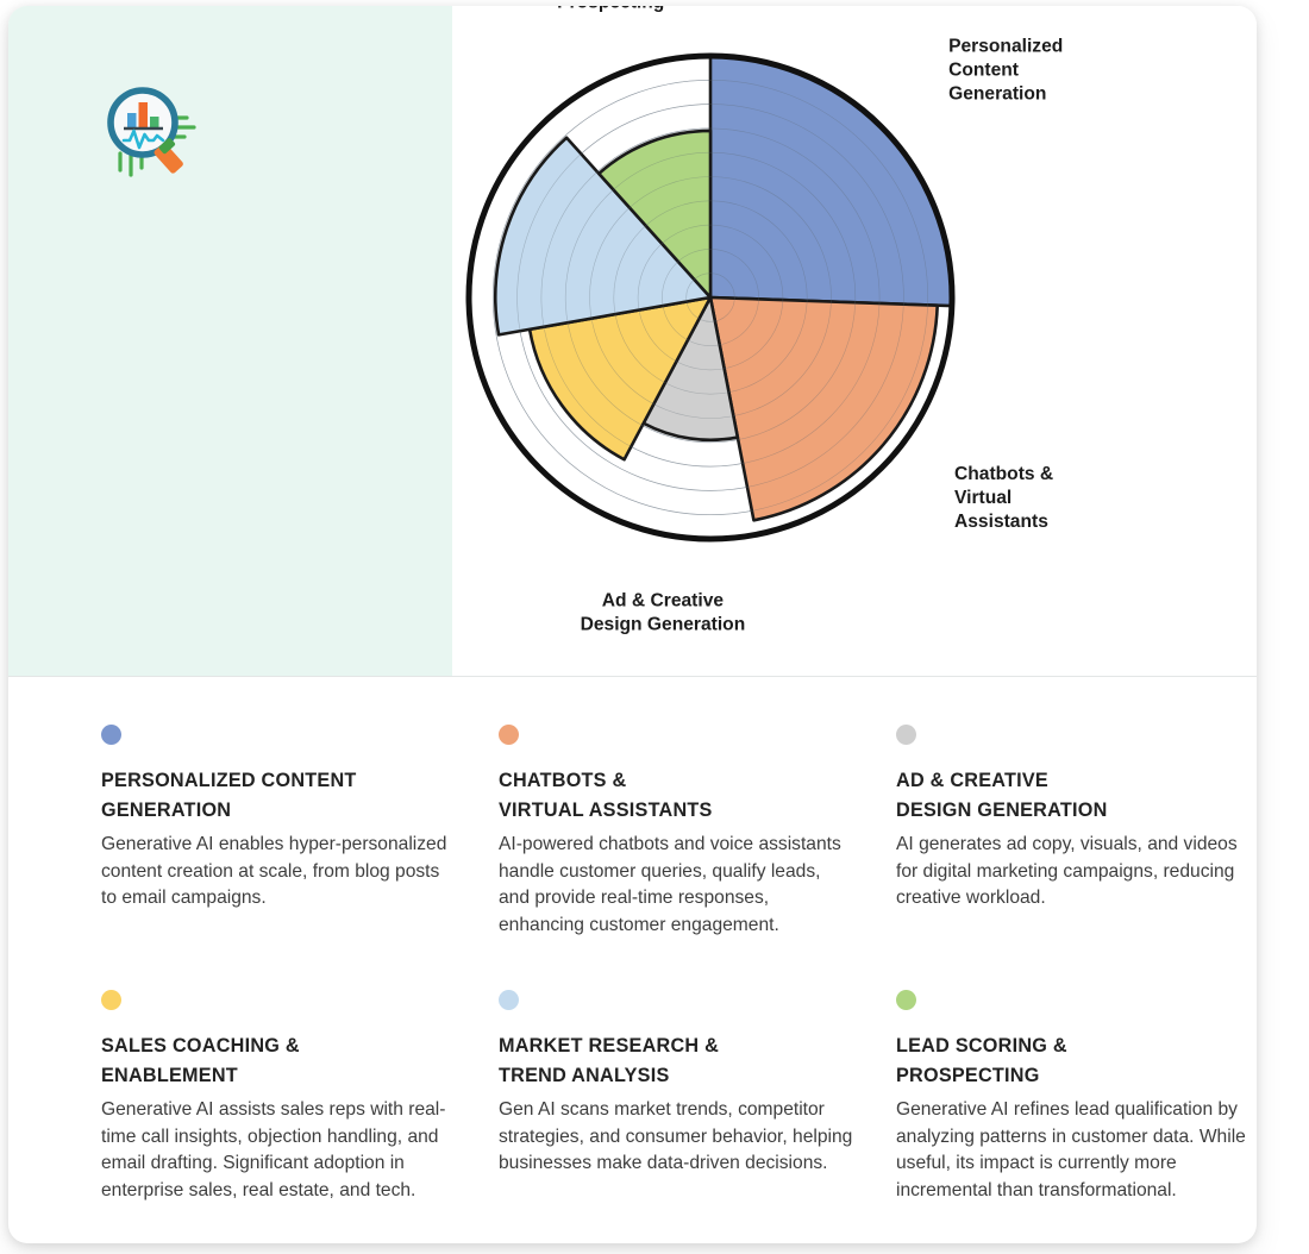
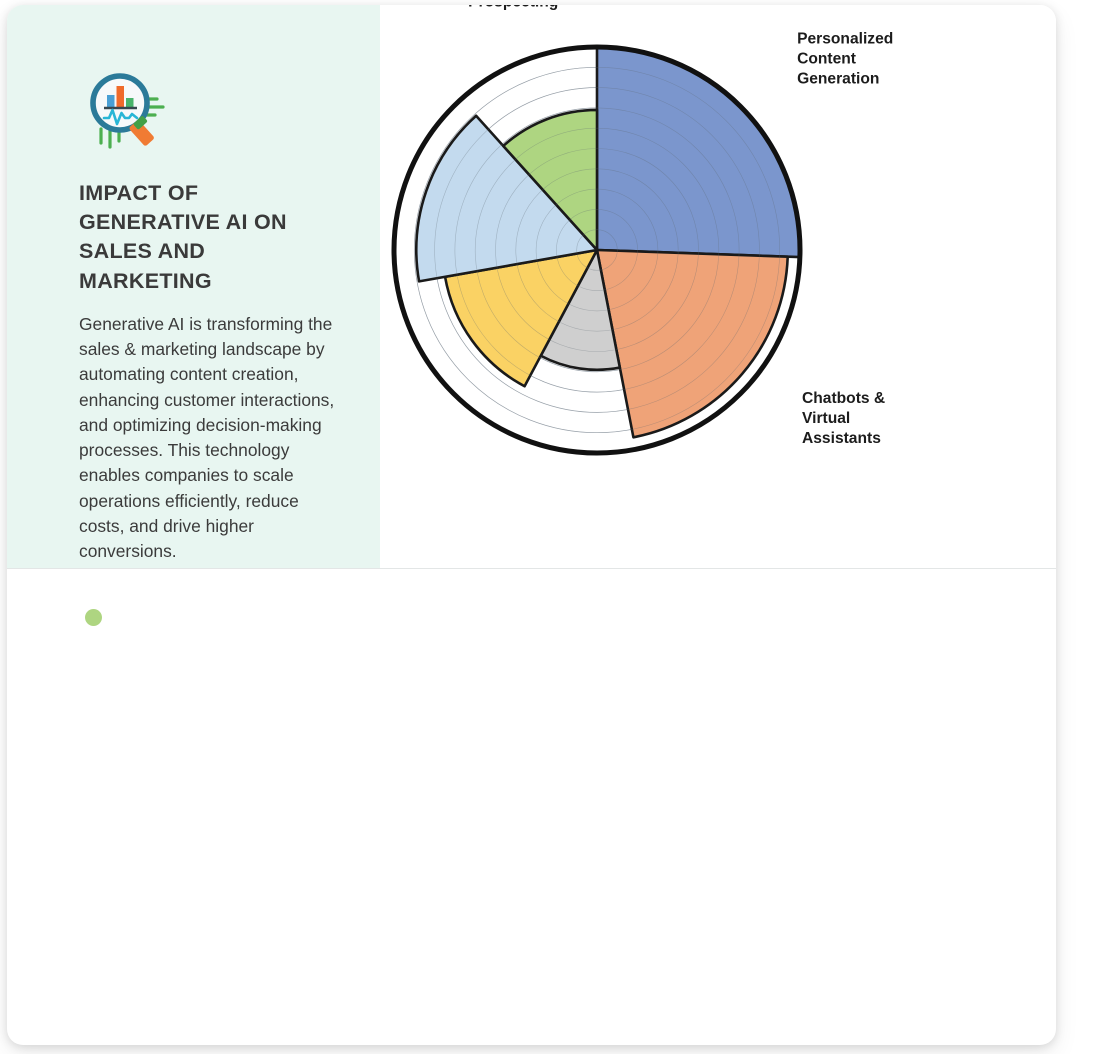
+ IMPACT OF GENERATIVE AI ON SALES AND MARKETING
+ Generative AI is transforming the sales & marketing landscape by automating content creation, enhancing customer interactions, and optimizing decision-making processes. This technology enables companies to scale operations efficiently, reduce costs, and drive higher conversions.
  Personalized Content Generation
  Chatbots & Virtual Assistants
- Ad & Creative Design Generation
- PERSONALIZED CONTENT
- GENERATION
- Generative AI enables hyper-personalized content creation at scale, from blog posts to email campaigns.
- CHATBOTS &
- VIRTUAL ASSISTANTS
- AI-powered chatbots and voice assistants handle customer queries, qualify leads, and provide real-time responses, enhancing customer engagement.
- AD & CREATIVE
- DESIGN GENERATION
- AI generates ad copy, visuals, and videos for digital marketing campaigns, reducing creative workload.
- SALES COACHING &
- ENABLEMENT
- Generative AI assists sales reps with real-time call insights, objection handling, and email drafting. Significant adoption in enterprise sales, real estate, and tech.
- MARKET RESEARCH &
- TREND ANALYSIS
- Gen AI scans market trends, competitor strategies, and consumer behavior, helping businesses make data-driven decisions.
- LEAD SCORING &
- PROSPECTING
- Generative AI refines lead qualification by analyzing patterns in customer data. While useful, its impact is currently more incremental than transformational.
